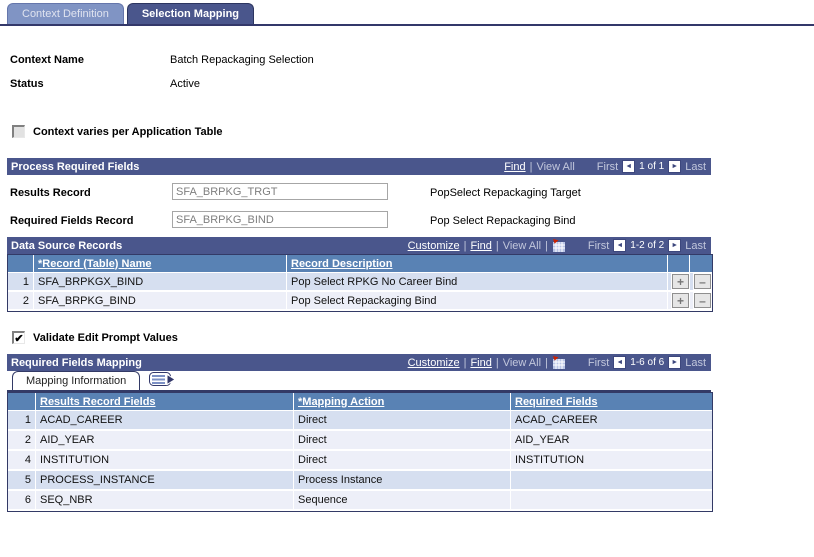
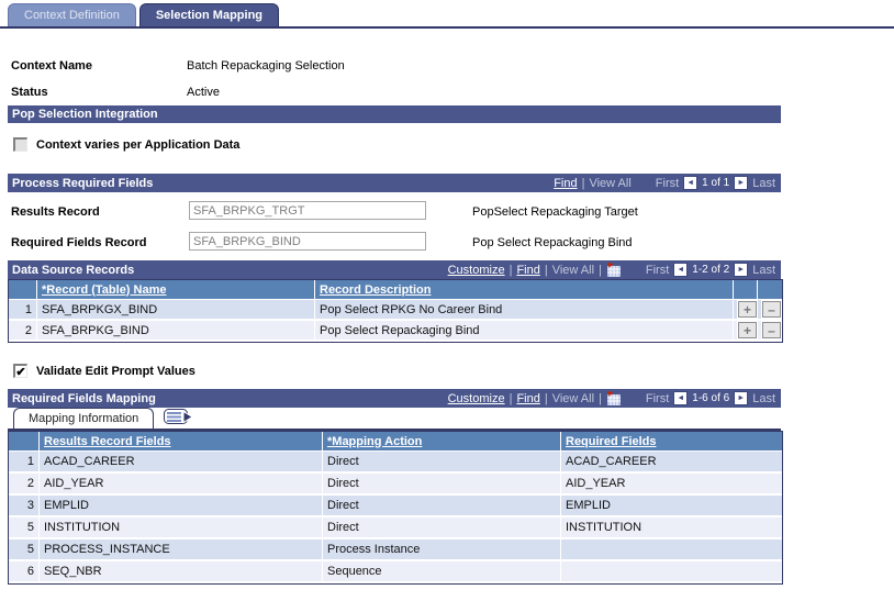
  Context Definition
  Selection Mapping
  Context Name
  Batch Repackaging Selection
  Status
  Active
+ Pop Selection Integration
- Context varies per Application Table
+ Context varies per Application Data
  Process Required Fields
  Find
  |
  View All
  First
  1 of 1
  Last
  Results Record
  SFA_BRPKG_TRGT
  PopSelect Repackaging Target
  Required Fields Record
  SFA_BRPKG_BIND
  Pop Select Repackaging Bind
  Data Source Records
  Customize
  |
  Find
  |
  View All
  |
  First
  1-2 of 2
  Last
  	*Record (Table) Name	Record Description
  1	SFA_BRPKGX_BIND	Pop Select RPKG No Career Bind	+	–
  2	SFA_BRPKG_BIND	Pop Select Repackaging Bind	+	–
  ✔
  Validate Edit Prompt Values
  Required Fields Mapping
  Customize
  |
  Find
  |
  View All
  |
  First
  1-6 of 6
  Last
  Mapping Information
  	Results Record Fields	*Mapping Action	Required Fields
  1	ACAD_CAREER	Direct	ACAD_CAREER
  2	AID_YEAR	Direct	AID_YEAR
+ 3	EMPLID	Direct	EMPLID
- 4	INSTITUTION	Direct	INSTITUTION
+ 5	INSTITUTION	Direct	INSTITUTION
  5	PROCESS_INSTANCE	Process Instance
  6	SEQ_NBR	Sequence
